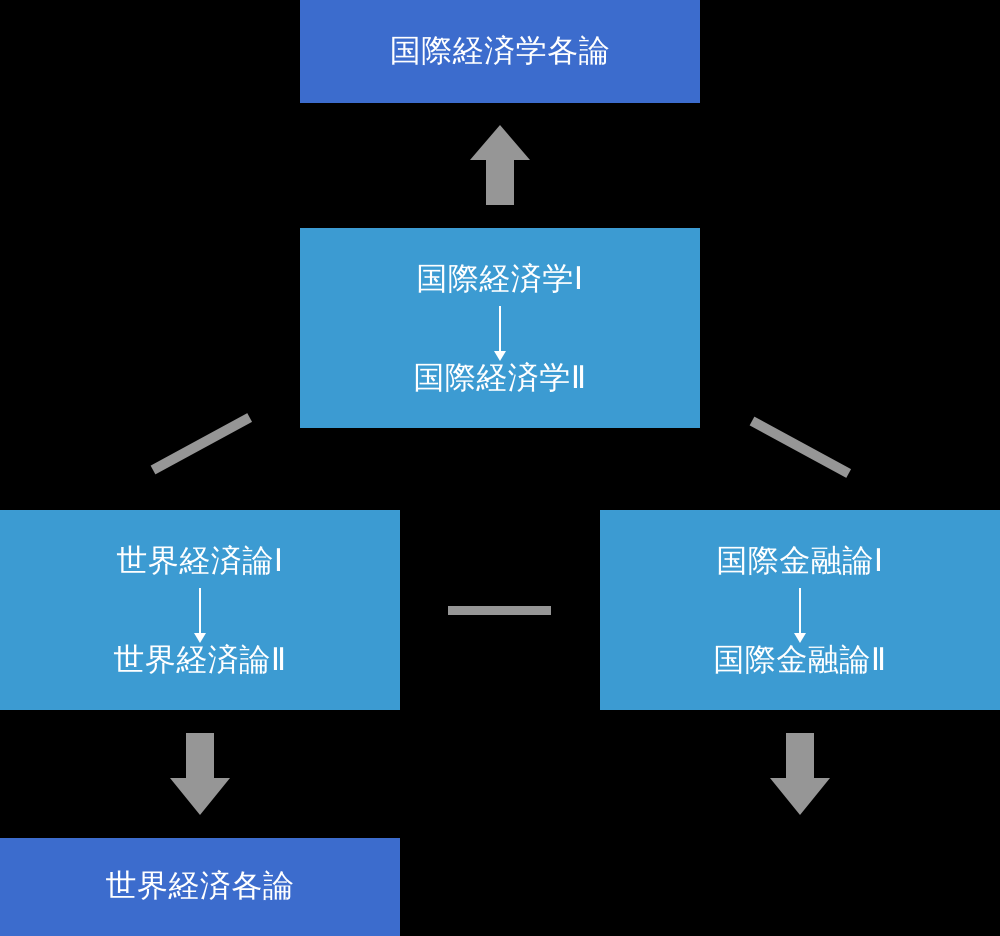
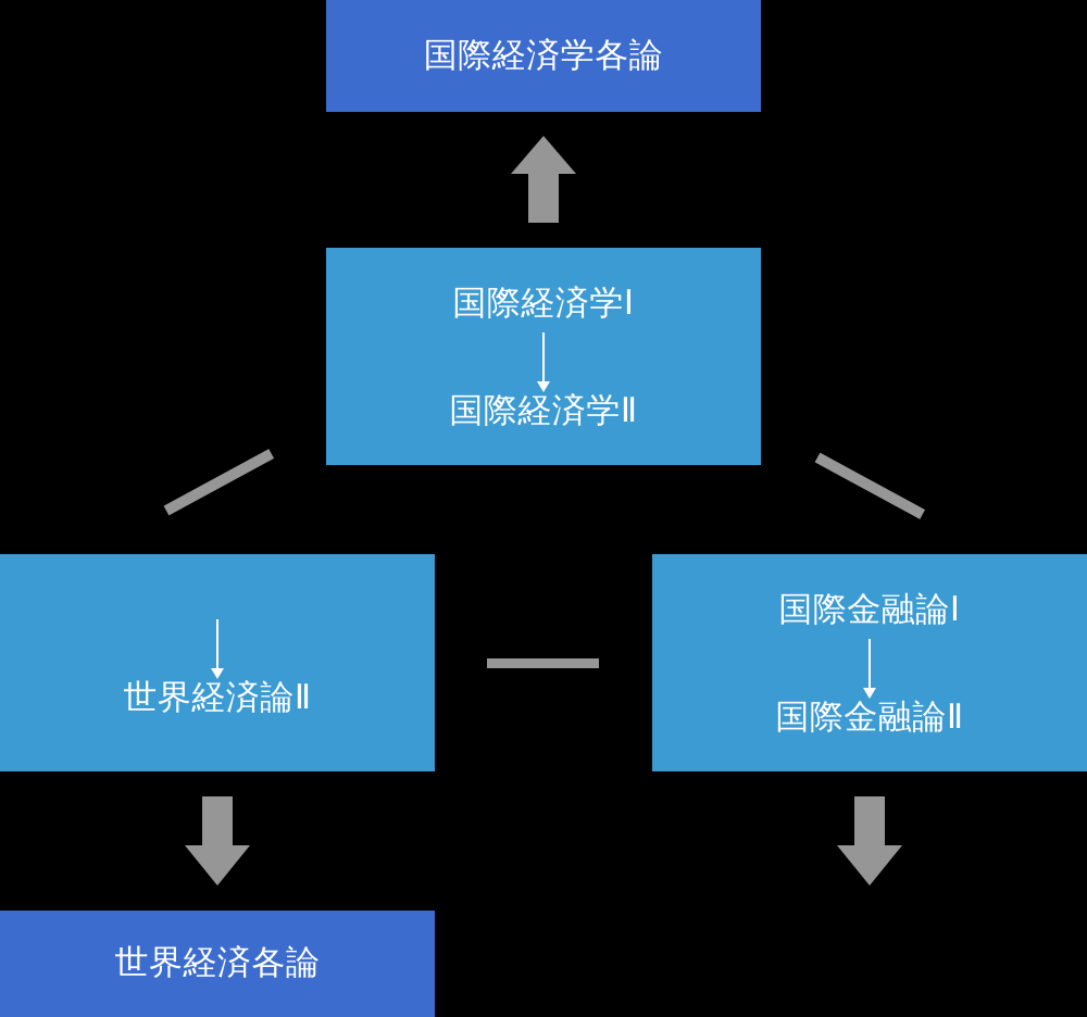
  国際経済学各論
  国際経済学Ⅰ
  国際経済学Ⅱ
- 世界経済論Ⅰ
  世界経済論Ⅱ
  国際金融論Ⅰ
  国際金融論Ⅱ
  世界経済各論
